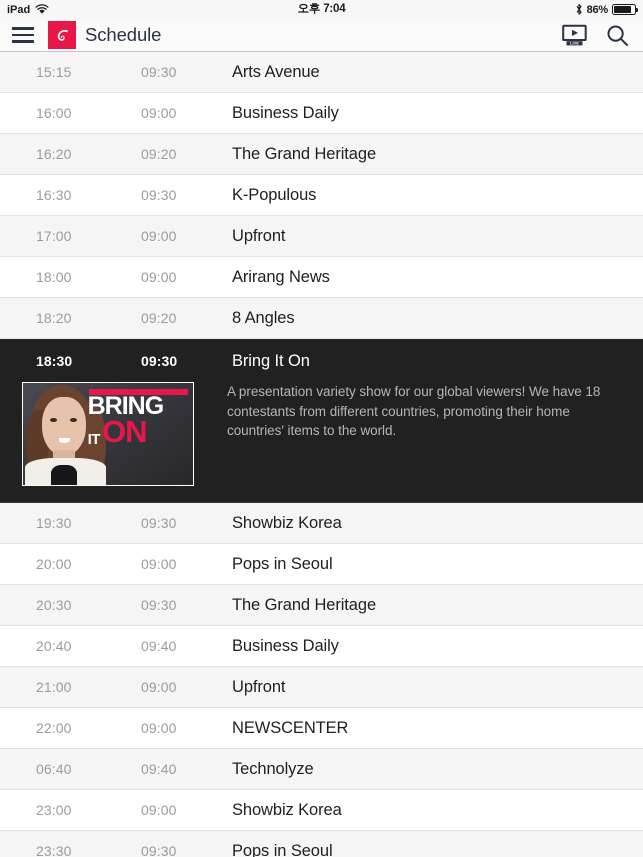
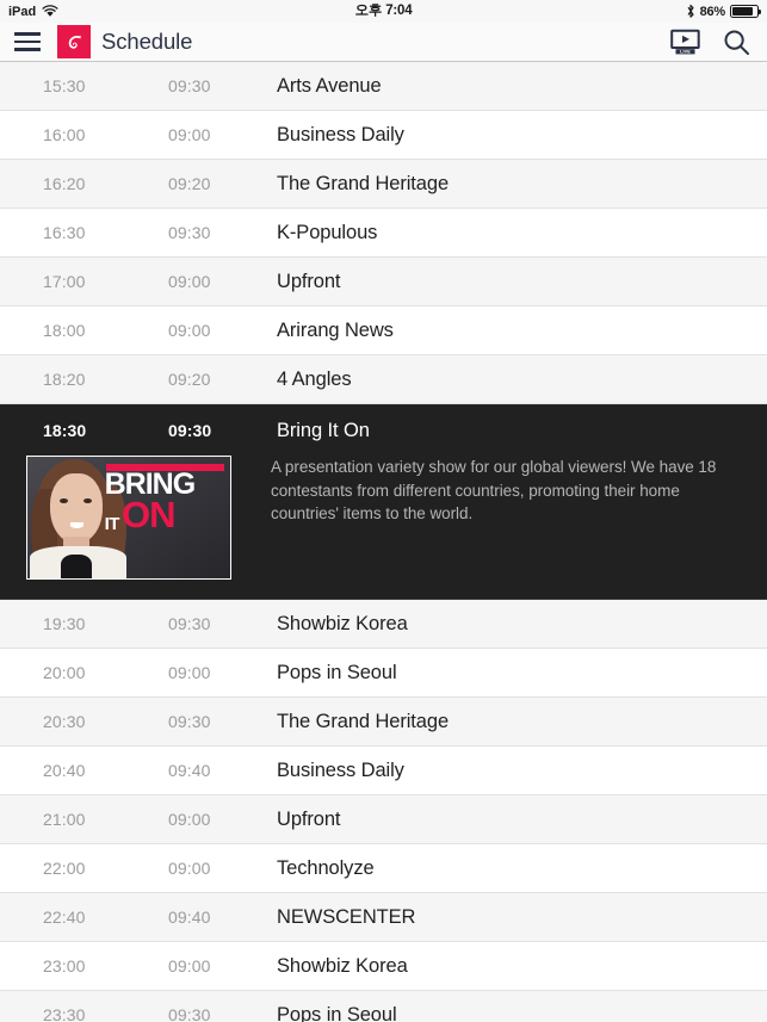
  iPad
  오후 7:04
  86%
  Schedule
- 15:15
+ 15:30
  09:30
  Arts Avenue
  16:00
  09:00
  Business Daily
  16:20
  09:20
  The Grand Heritage
  16:30
  09:30
  K-Populous
  17:00
  09:00
  Upfront
  18:00
  09:00
  Arirang News
  18:20
  09:20
- 8 Angles
+ 4 Angles
  18:30
  09:30
  Bring It On
  BRING
  ITON
  A presentation variety show for our global viewers! We have 18 contestants from different countries, promoting their home countries' items to the world.
  19:30
  09:30
  Showbiz Korea
  20:00
  09:00
  Pops in Seoul
  20:30
  09:30
  The Grand Heritage
  20:40
  09:40
  Business Daily
  21:00
  09:00
  Upfront
  22:00
  09:00
- NEWSCENTER
+ Technolyze
- 06:40
+ 22:40
  09:40
- Technolyze
+ NEWSCENTER
  23:00
  09:00
  Showbiz Korea
  23:30
  09:30
  Pops in Seoul
